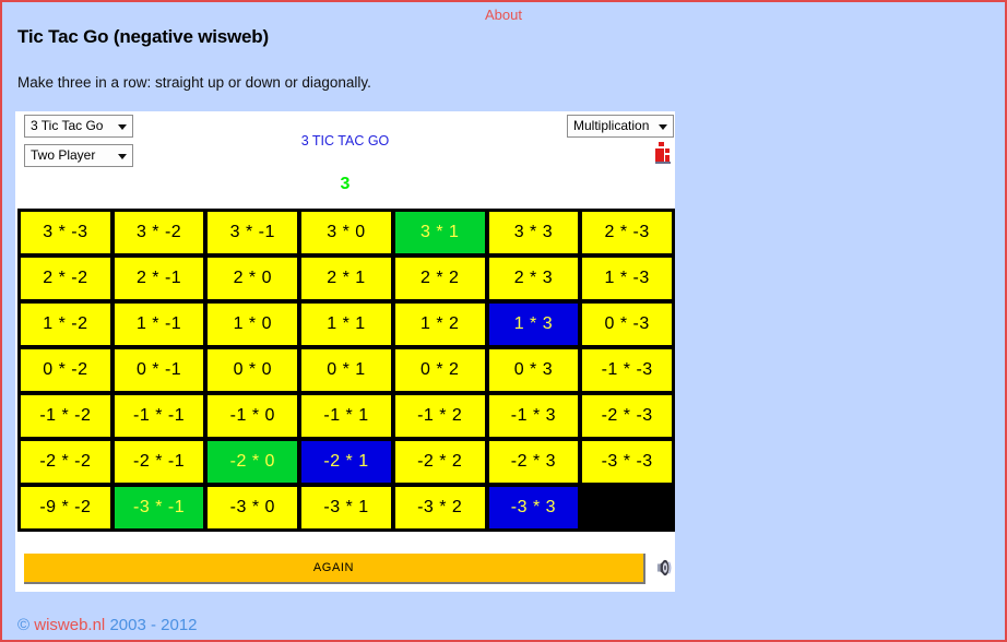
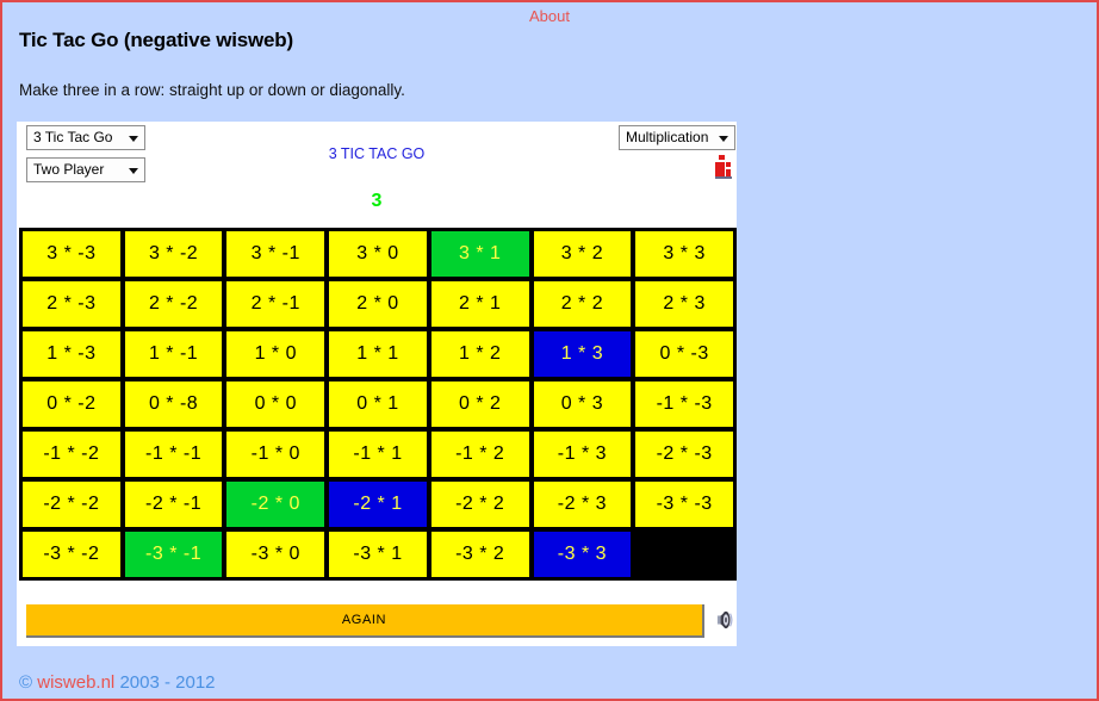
  About
  Tic Tac Go (negative wisweb)
  Make three in a row: straight up or down or diagonally.
  3 Tic Tac Go
  Two Player
  Multiplication
  3 TIC TAC GO
  3
  3 * -3
  3 * -2
  3 * -1
  3 * 0
  3 * 1
+ 3 * 2
  3 * 3
  2 * -3
  2 * -2
  2 * -1
  2 * 0
  2 * 1
  2 * 2
  2 * 3
  1 * -3
- 1 * -2
  1 * -1
  1 * 0
  1 * 1
  1 * 2
  1 * 3
  0 * -3
  0 * -2
- 0 * -1
+ 0 * -8
  0 * 0
  0 * 1
  0 * 2
  0 * 3
  -1 * -3
  -1 * -2
  -1 * -1
  -1 * 0
  -1 * 1
  -1 * 2
  -1 * 3
  -2 * -3
  -2 * -2
  -2 * -1
  -2 * 0
  -2 * 1
  -2 * 2
  -2 * 3
  -3 * -3
- -9 * -2
+ -3 * -2
  -3 * -1
  -3 * 0
  -3 * 1
  -3 * 2
  -3 * 3
  AGAIN
  © wisweb.nl 2003 - 2012
